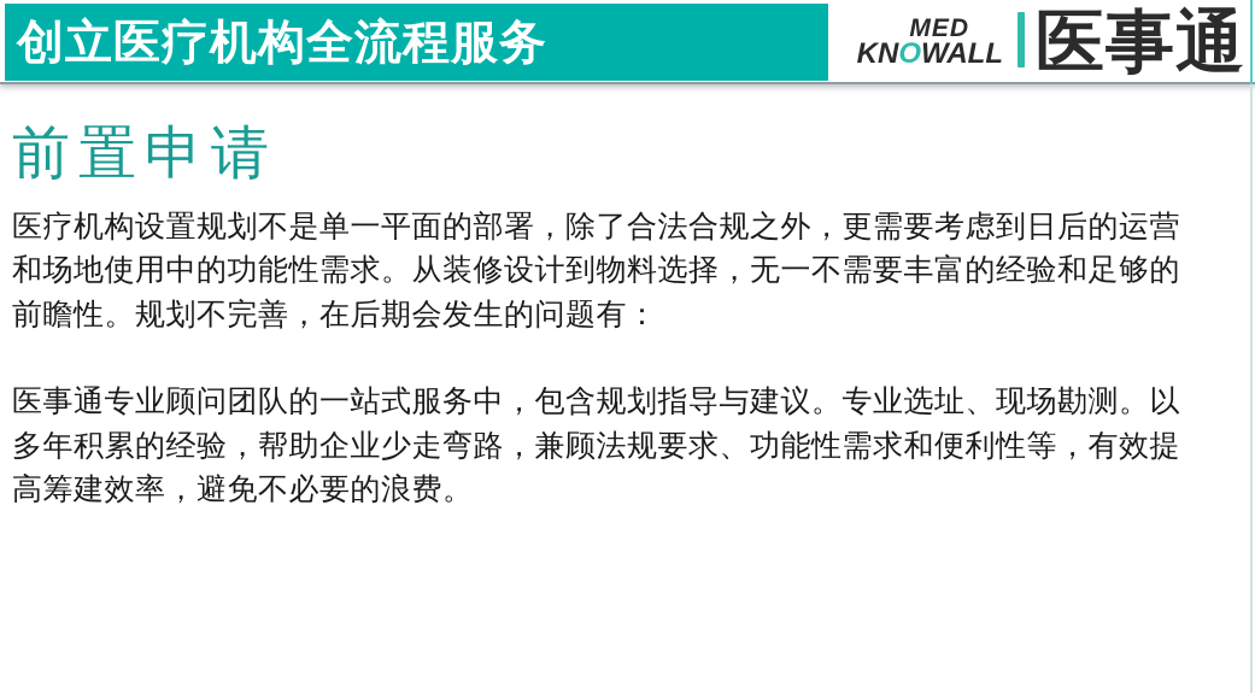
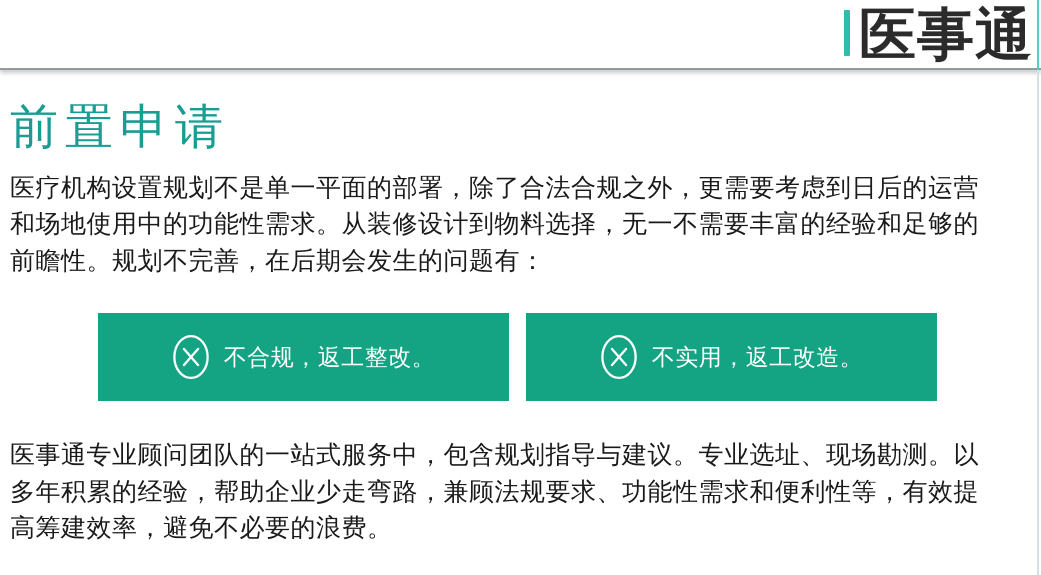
- 创立医疗机构全流程服务
- MED
- KNOWALL
  医事通
  前置申请
  医疗机构设置规划不是单一平面的部署，除了合法合规之外，更需要考虑到日后的运营
  和场地使用中的功能性需求。从装修设计到物料选择，无一不需要丰富的经验和足够的
  前瞻性。规划不完善，在后期会发生的问题有：
+ 不合规，返工整改。
+ 不实用，返工改造。
  医事通专业顾问团队的一站式服务中，包含规划指导与建议。专业选址、现场勘测。以
  多年积累的经验，帮助企业少走弯路，兼顾法规要求、功能性需求和便利性等，有效提
  高筹建效率，避免不必要的浪费。
